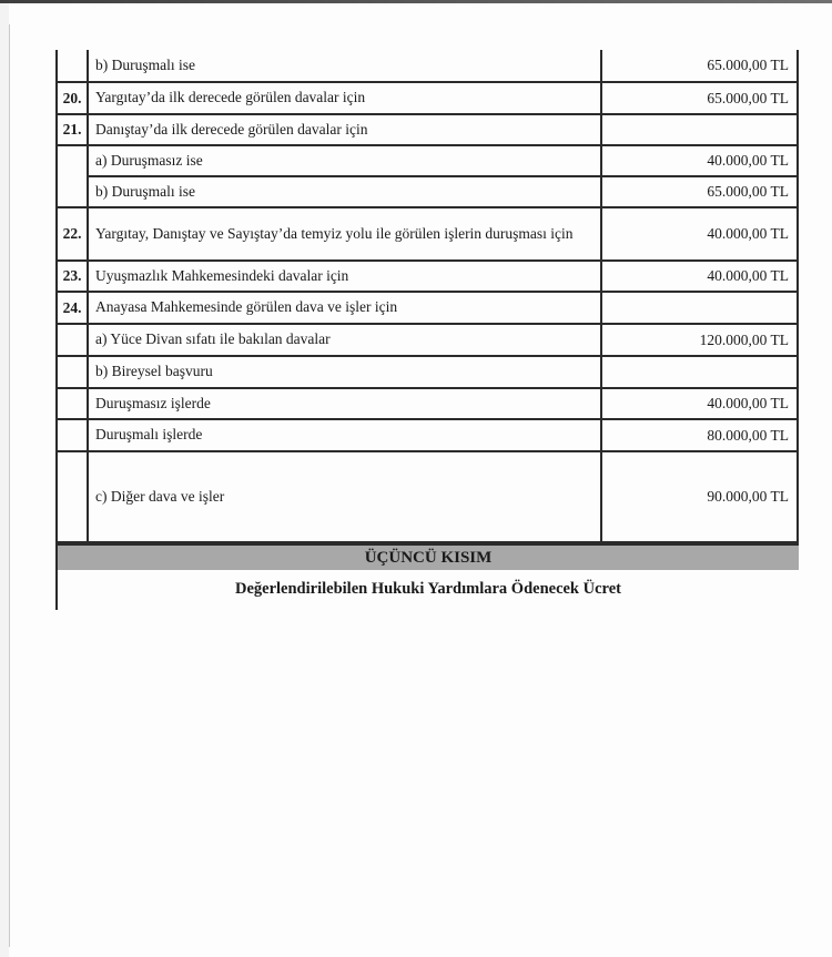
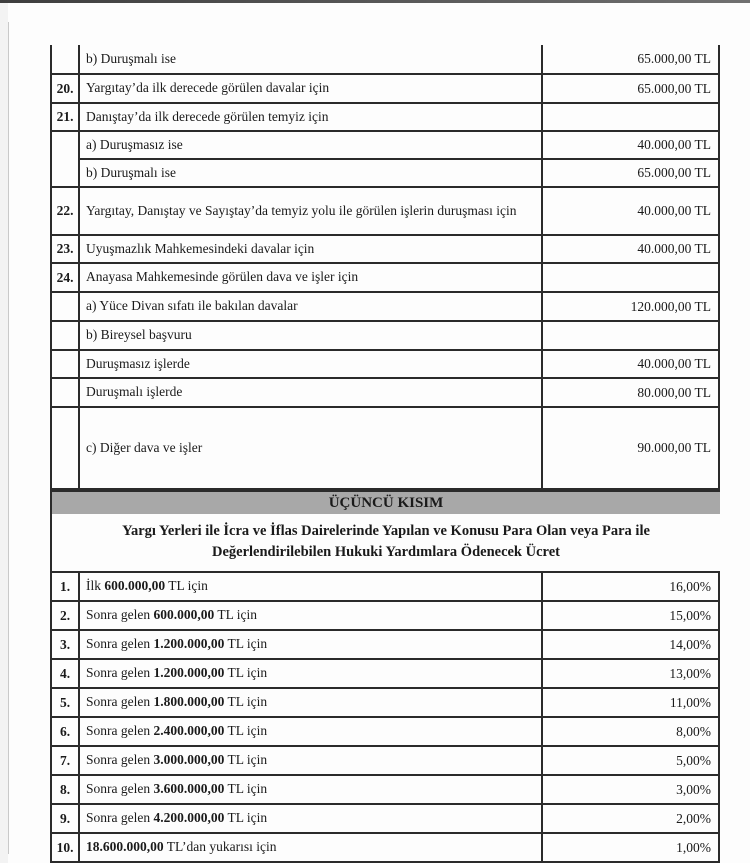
  	b) Duruşmalı ise	65.000,00 TL
  20.	Yargıtay’da ilk derecede görülen davalar için	65.000,00 TL
- 21.	Danıştay’da ilk derecede görülen davalar için
+ 21.	Danıştay’da ilk derecede görülen temyiz için
  	a) Duruşmasız ise	40.000,00 TL
  b) Duruşmalı ise	65.000,00 TL
  22.	Yargıtay, Danıştay ve Sayıştay’da temyiz yolu ile görülen işlerin duruşması için	40.000,00 TL
  23.	Uyuşmazlık Mahkemesindeki davalar için	40.000,00 TL
  24.	Anayasa Mahkemesinde görülen dava ve işler için
  	a) Yüce Divan sıfatı ile bakılan davalar	120.000,00 TL
  	b) Bireysel başvuru
  	Duruşmasız işlerde	40.000,00 TL
  	Duruşmalı işlerde	80.000,00 TL
  	c) Diğer dava ve işler	90.000,00 TL
  ÜÇÜNCÜ KISIM
+ Yargı Yerleri ile İcra ve İflas Dairelerinde Yapılan ve Konusu Para Olan veya Para ile
  Değerlendirilebilen Hukuki Yardımlara Ödenecek Ücret
+ 1.	İlk 600.000,00 TL için	16,00%
+ 2.	Sonra gelen 600.000,00 TL için	15,00%
+ 3.	Sonra gelen 1.200.000,00 TL için	14,00%
+ 4.	Sonra gelen 1.200.000,00 TL için	13,00%
+ 5.	Sonra gelen 1.800.000,00 TL için	11,00%
+ 6.	Sonra gelen 2.400.000,00 TL için	8,00%
+ 7.	Sonra gelen 3.000.000,00 TL için	5,00%
+ 8.	Sonra gelen 3.600.000,00 TL için	3,00%
+ 9.	Sonra gelen 4.200.000,00 TL için	2,00%
+ 10.	18.600.000,00 TL’dan yukarısı için	1,00%
